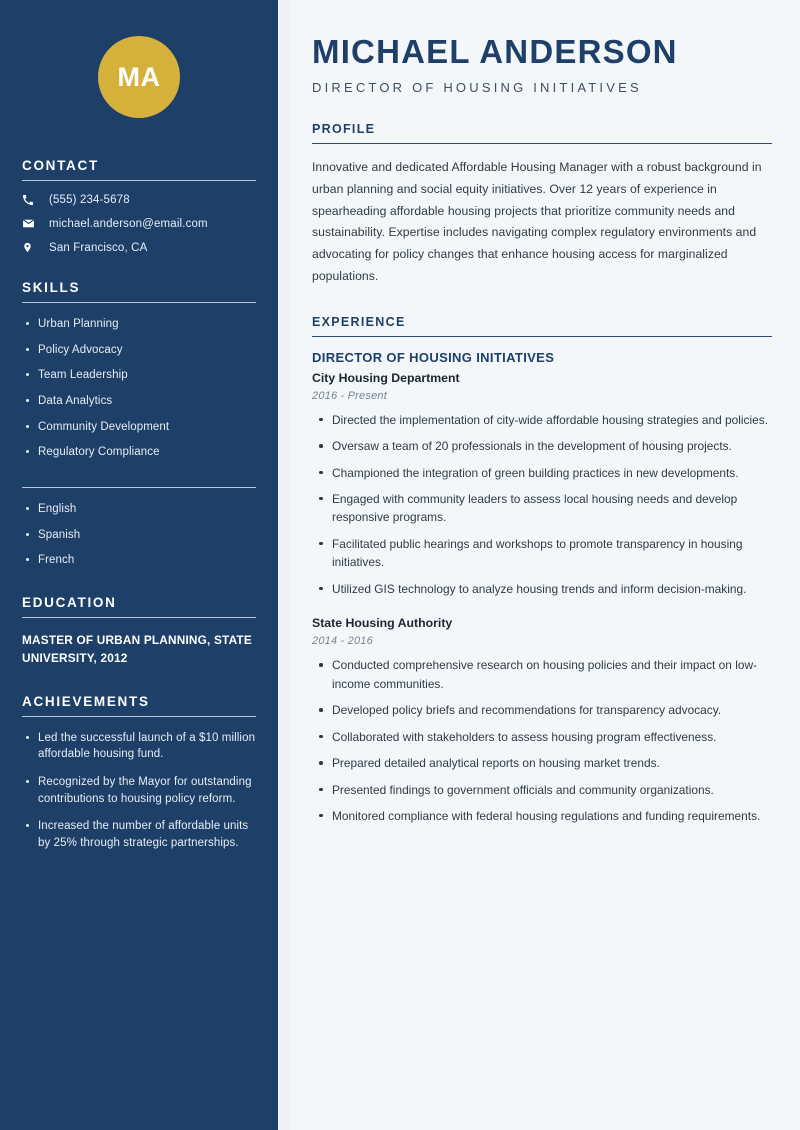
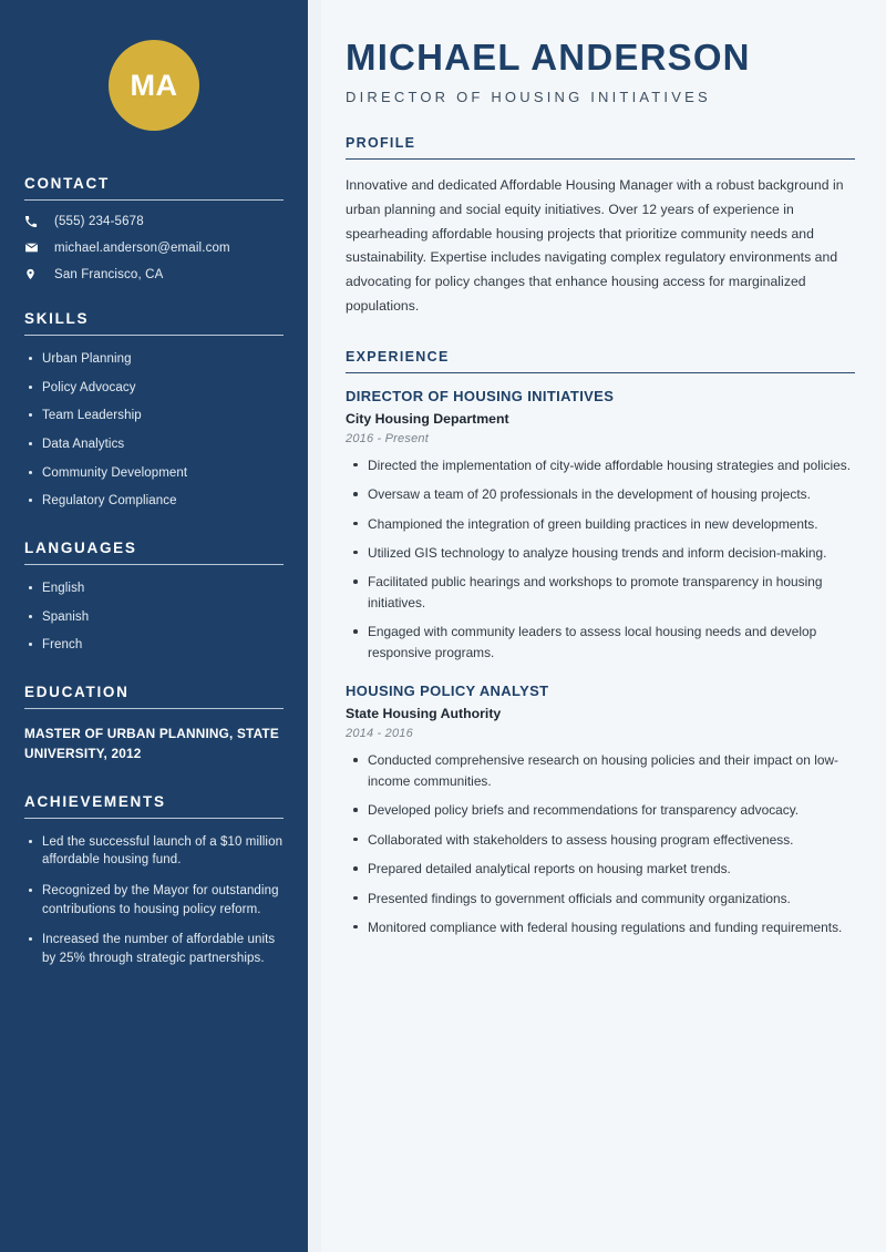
  MA
  CONTACT
  (555) 234-5678
  michael.anderson@email.com
  San Francisco, CA
  SKILLS
  Urban Planning
  Policy Advocacy
  Team Leadership
  Data Analytics
  Community Development
  Regulatory Compliance
+ LANGUAGES
  English
  Spanish
  French
  EDUCATION
  MASTER OF URBAN PLANNING, STATE UNIVERSITY, 2012
  ACHIEVEMENTS
  Led the successful launch of a $10 million affordable housing fund.
  Recognized by the Mayor for outstanding contributions to housing policy reform.
  Increased the number of affordable units by 25% through strategic partnerships.
  MICHAEL ANDERSON
  DIRECTOR OF HOUSING INITIATIVES
  PROFILE
  Innovative and dedicated Affordable Housing Manager with a robust background in urban planning and social equity initiatives. Over 12 years of experience in spearheading affordable housing projects that prioritize community needs and sustainability. Expertise includes navigating complex regulatory environments and advocating for policy changes that enhance housing access for marginalized populations.
  EXPERIENCE
  DIRECTOR OF HOUSING INITIATIVES
  City Housing Department
  2016 - Present
  Directed the implementation of city-wide affordable housing strategies and policies.
  Oversaw a team of 20 professionals in the development of housing projects.
  Championed the integration of green building practices in new developments.
- Engaged with community leaders to assess local housing needs and develop responsive programs.
+ Utilized GIS technology to analyze housing trends and inform decision-making.
  Facilitated public hearings and workshops to promote transparency in housing initiatives.
- Utilized GIS technology to analyze housing trends and inform decision-making.
+ Engaged with community leaders to assess local housing needs and develop responsive programs.
+ HOUSING POLICY ANALYST
  State Housing Authority
  2014 - 2016
  Conducted comprehensive research on housing policies and their impact on low-income communities.
  Developed policy briefs and recommendations for transparency advocacy.
  Collaborated with stakeholders to assess housing program effectiveness.
  Prepared detailed analytical reports on housing market trends.
  Presented findings to government officials and community organizations.
  Monitored compliance with federal housing regulations and funding requirements.
